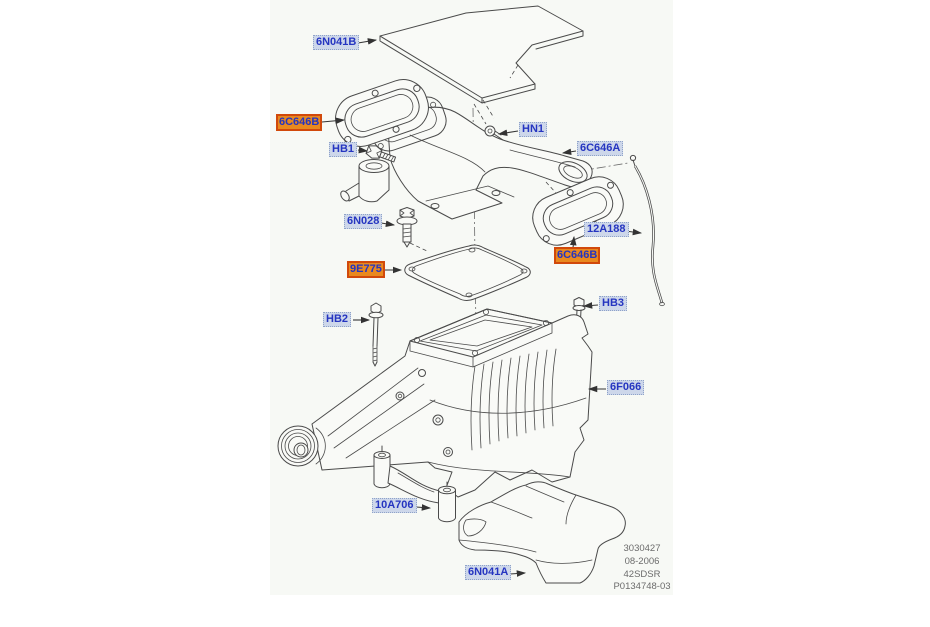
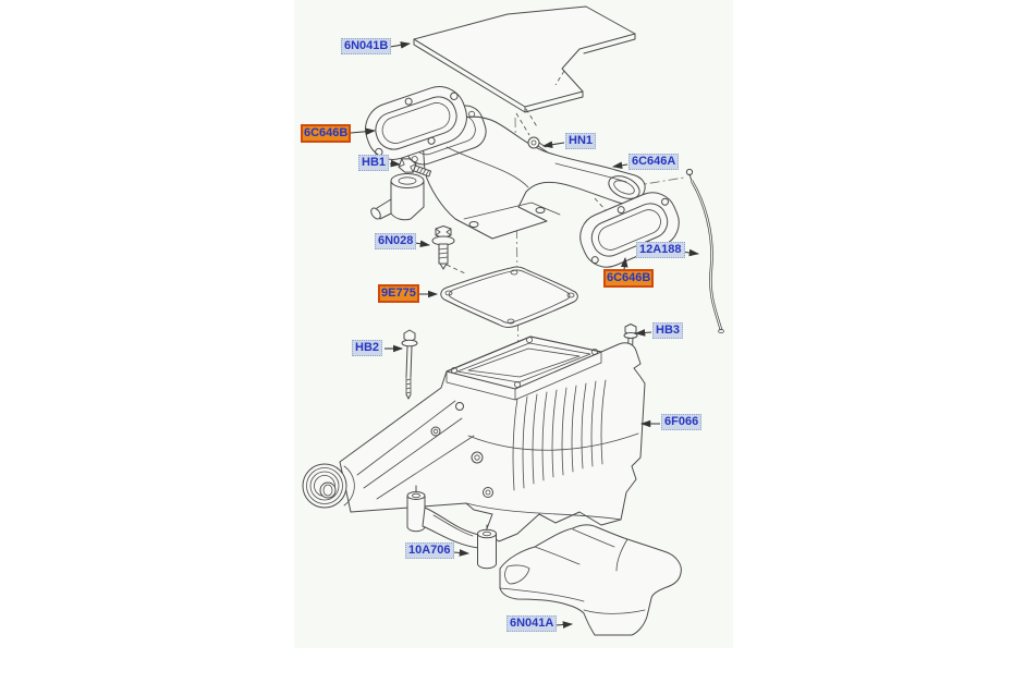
  6N041B
  6C646B
  HB1
  HN1
  6C646A
  6N028
  12A188
  6C646B
  9E775
  HB2
  HB3
  6F066
  10A706
  6N041A
- 3030427
- 08-2006
- 42SDSR
- P0134748-03
